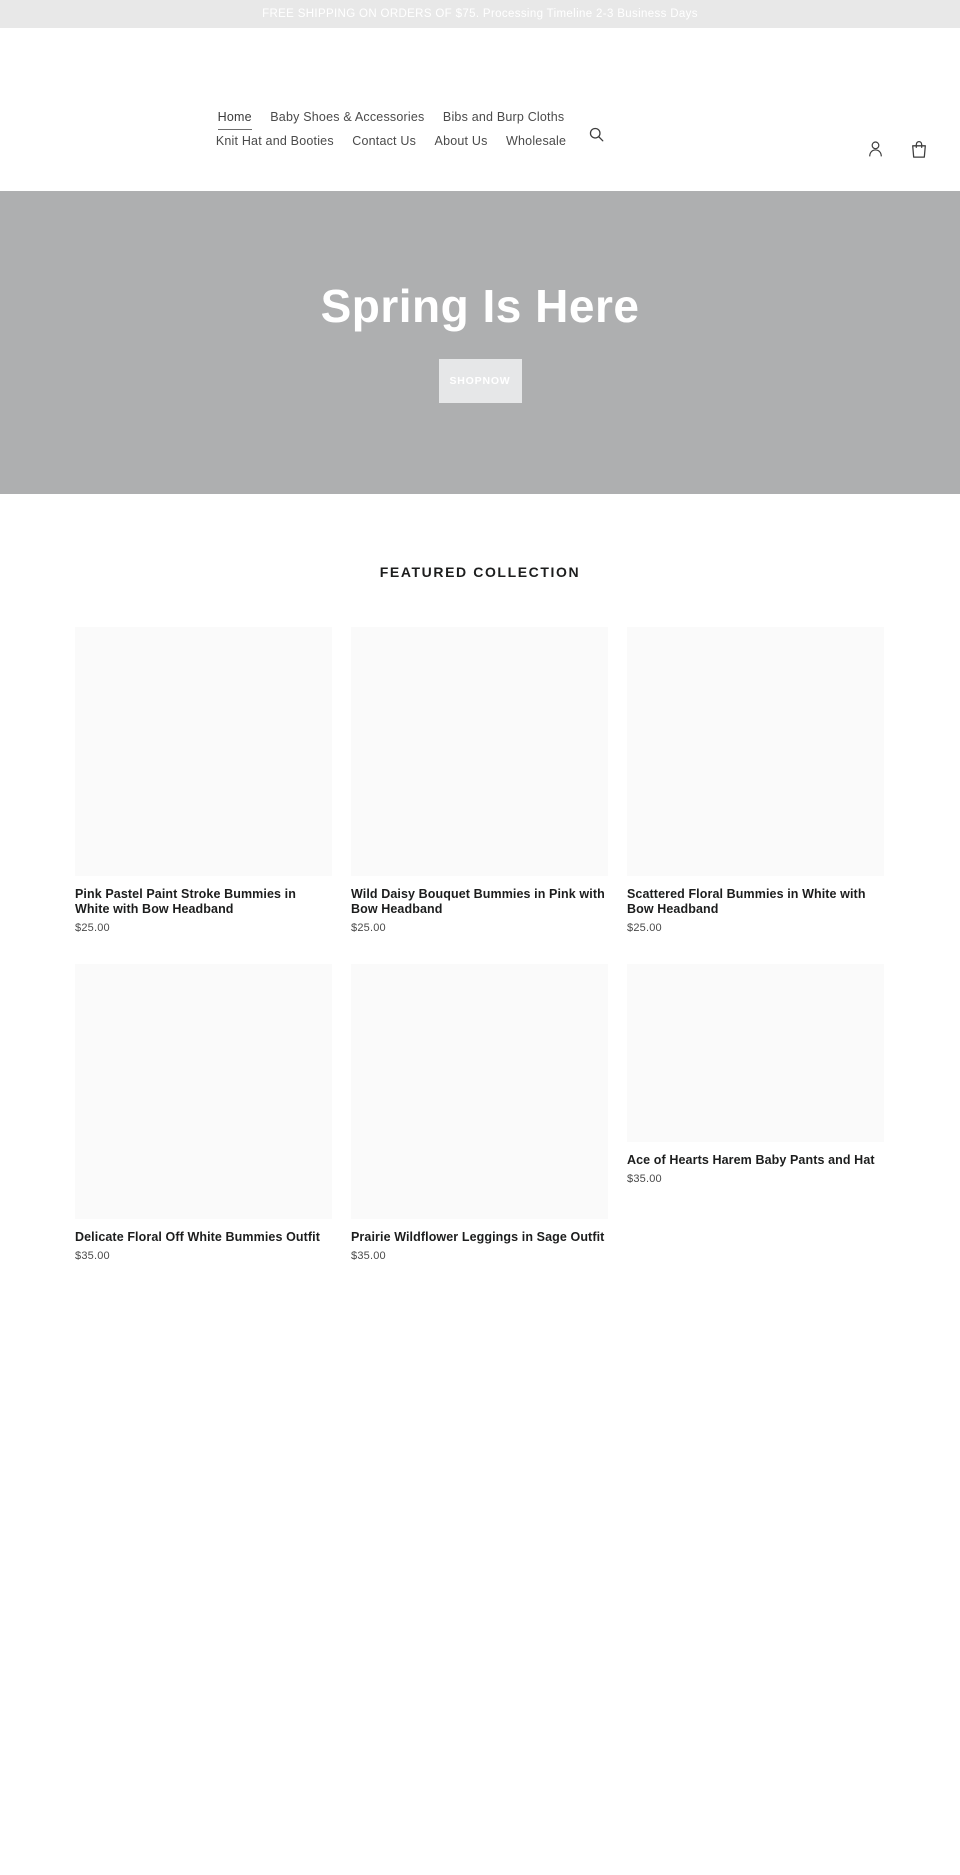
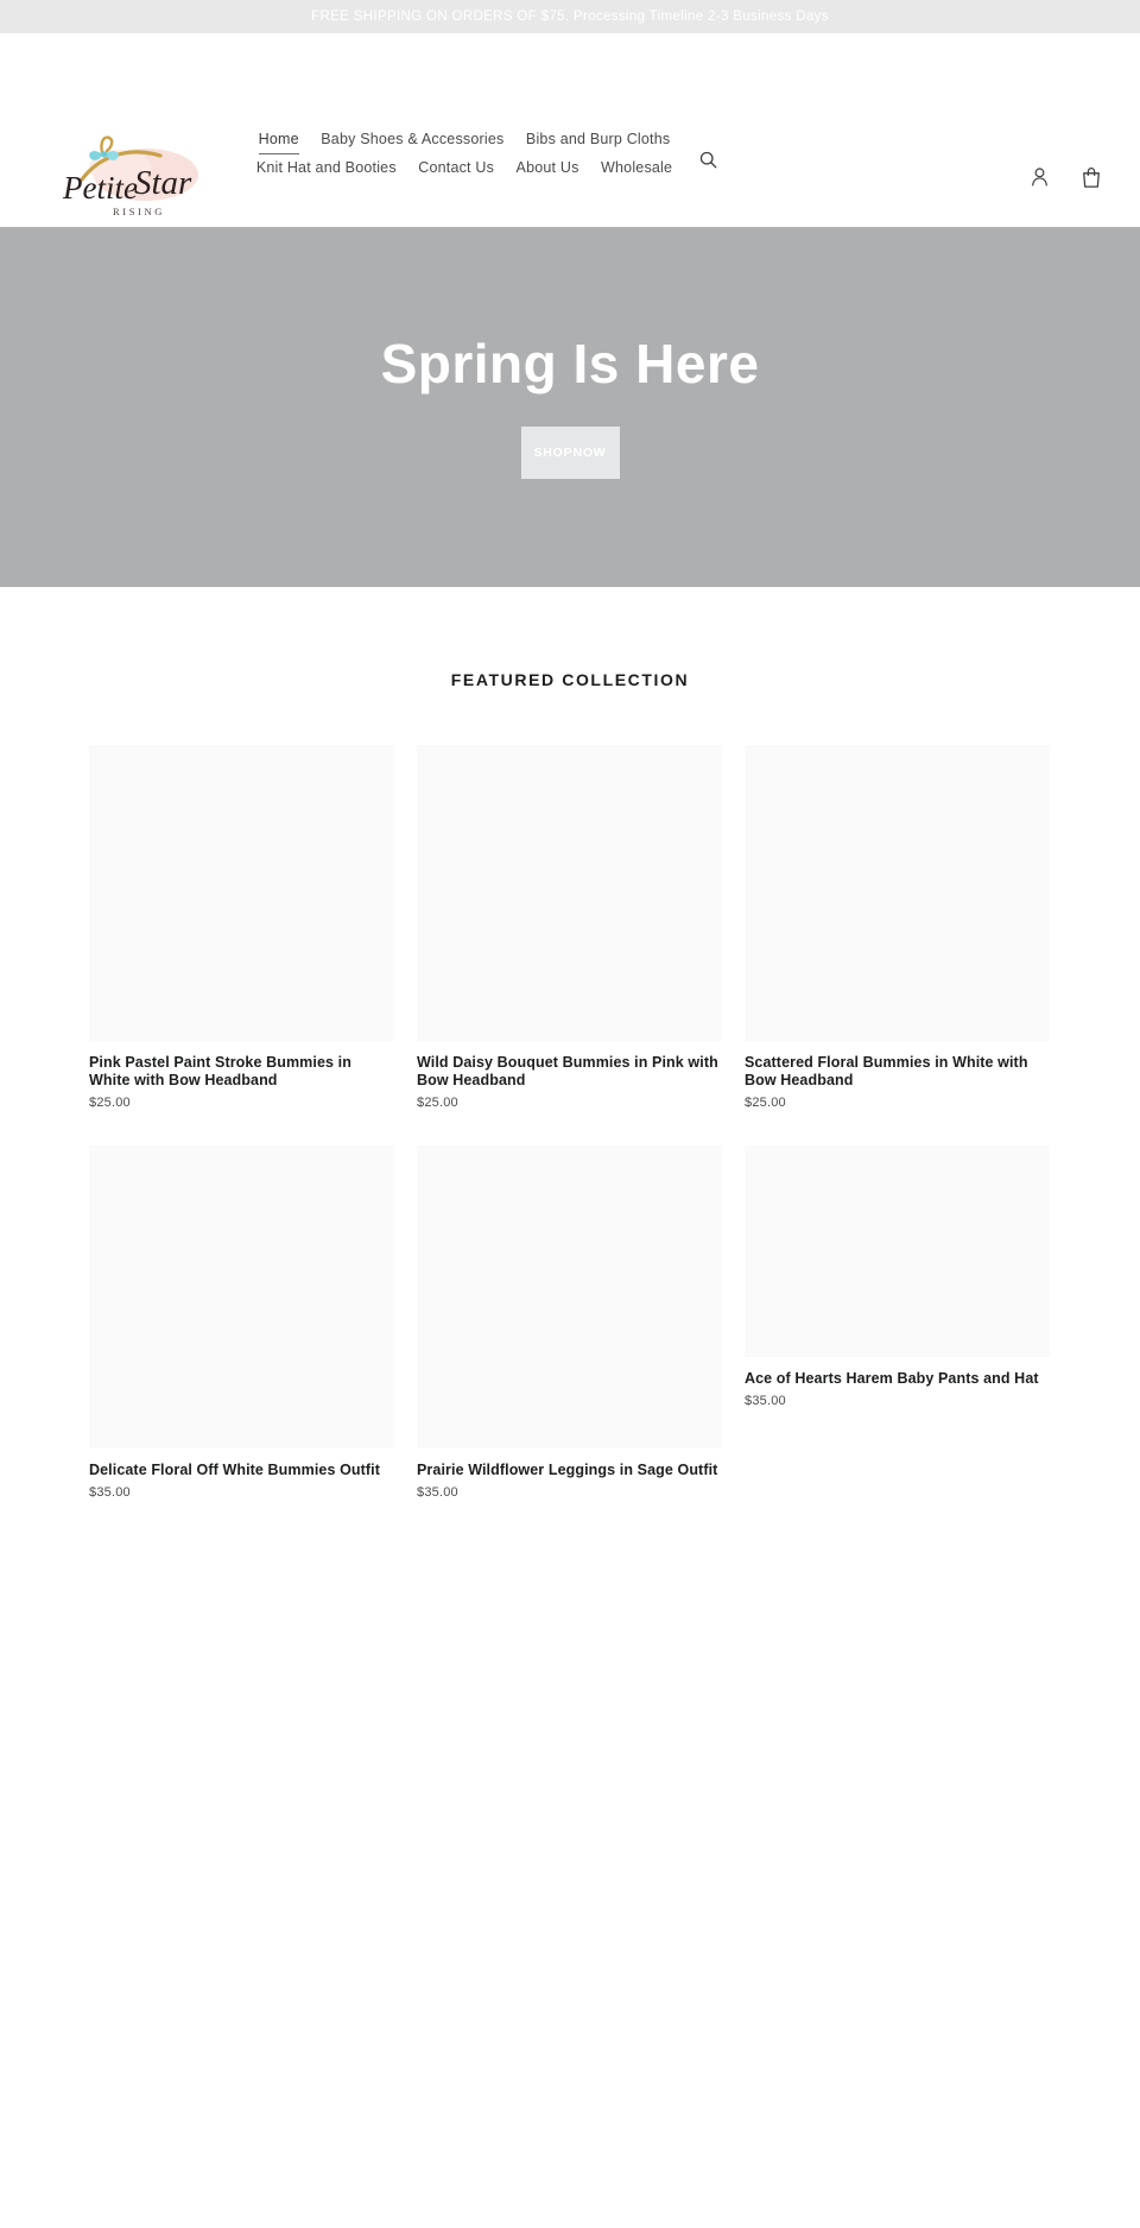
+ Petite
+ Star
+ RISING
  Home Baby Shoes & Accessories Bibs and Burp Cloths
  Knit Hat and Booties Contact Us About Us Wholesale
  Spring Is Here
  SHOP
  NOW
  FEATURED COLLECTION
  Pink Pastel Paint Stroke Bummies in White with Bow Headband
  $25.00
  Wild Daisy Bouquet Bummies in Pink with Bow Headband
  $25.00
  Scattered Floral Bummies in White with Bow Headband
  $25.00
  Delicate Floral Off White Bummies Outfit
  $35.00
  Prairie Wildflower Leggings in Sage Outfit
  $35.00
  Ace of Hearts Harem Baby Pants and Hat
  $35.00
